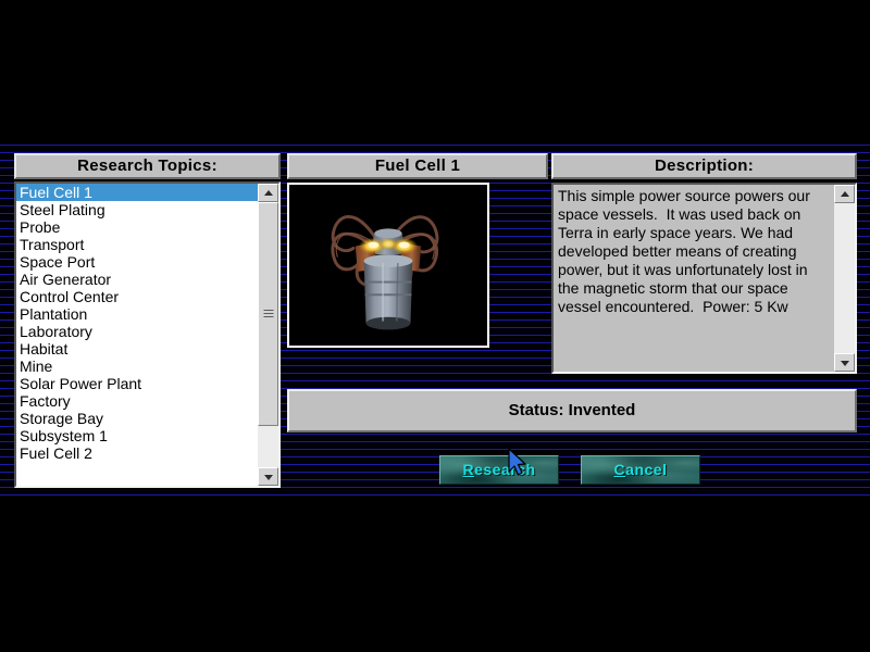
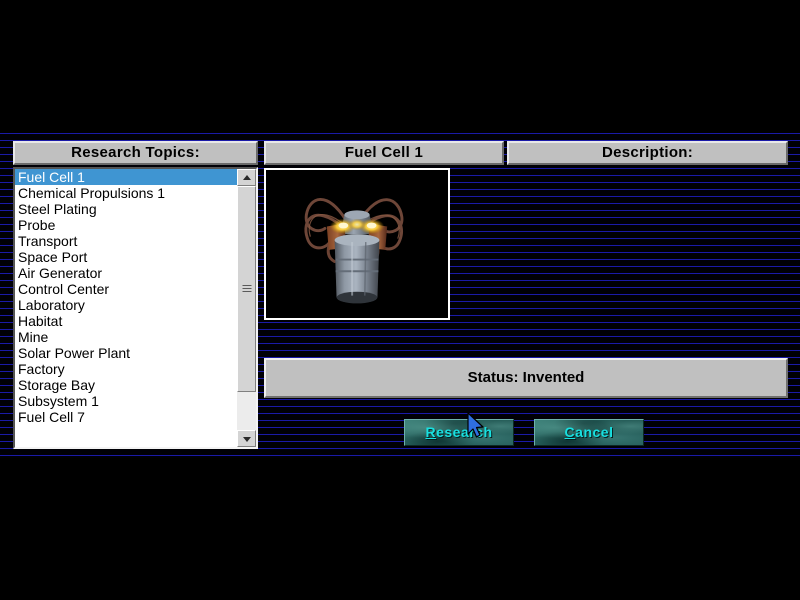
  Research Topics:
  Fuel Cell 1
+ Chemical Propulsions 1
  Steel Plating
  Probe
  Transport
  Space Port
  Air Generator
  Control Center
- Plantation
  Laboratory
  Habitat
  Mine
  Solar Power Plant
  Factory
  Storage Bay
  Subsystem 1
- Fuel Cell 2
+ Fuel Cell 7
  Fuel Cell 1
  Description:
- This simple power source powers our space vessels. It was used back on Terra in early space years. We had developed better means of creating power, but it was unfortunately lost in the magnetic storm that our space vessel encountered. Power: 5 Kw
  Status: Invented
  Research
  Cancel
